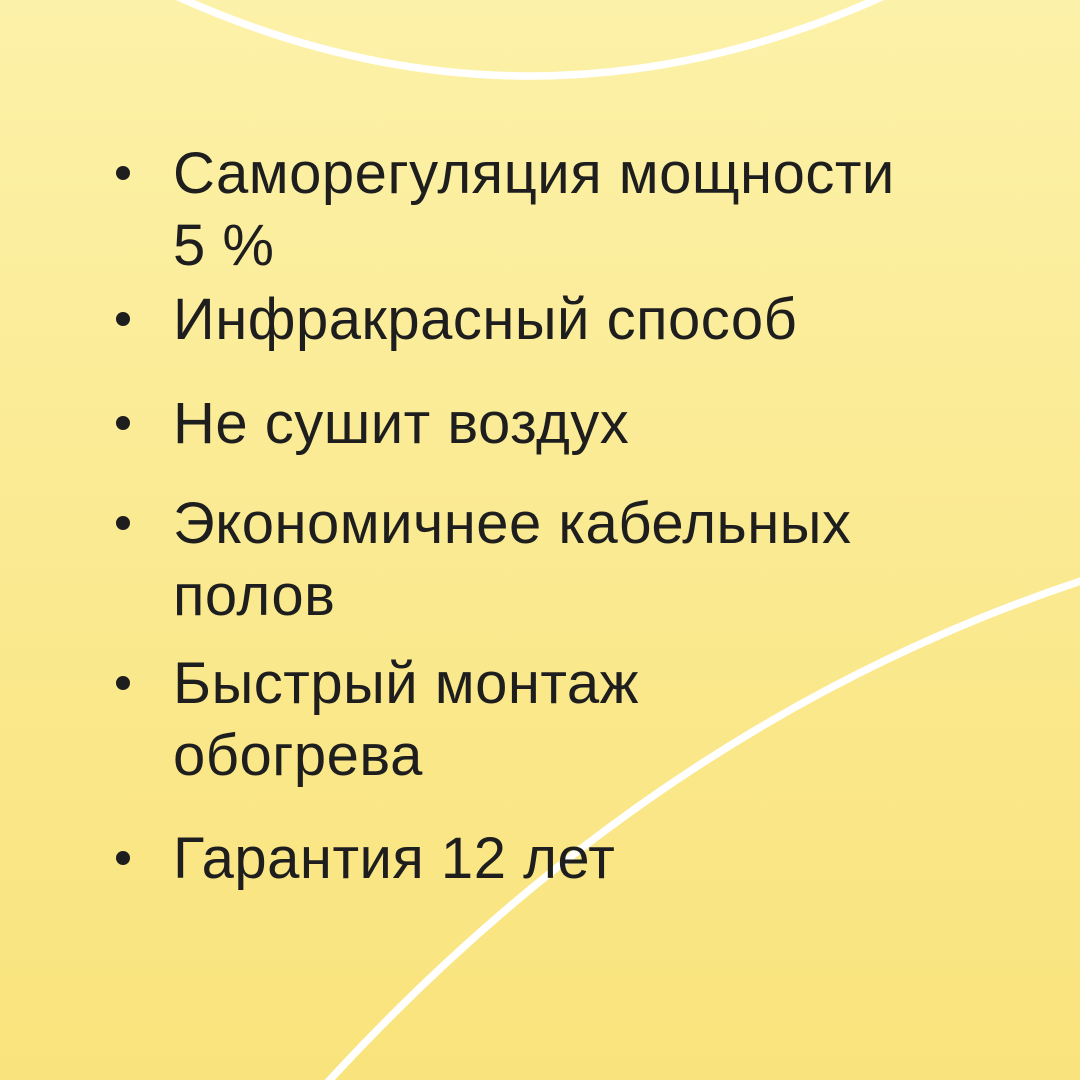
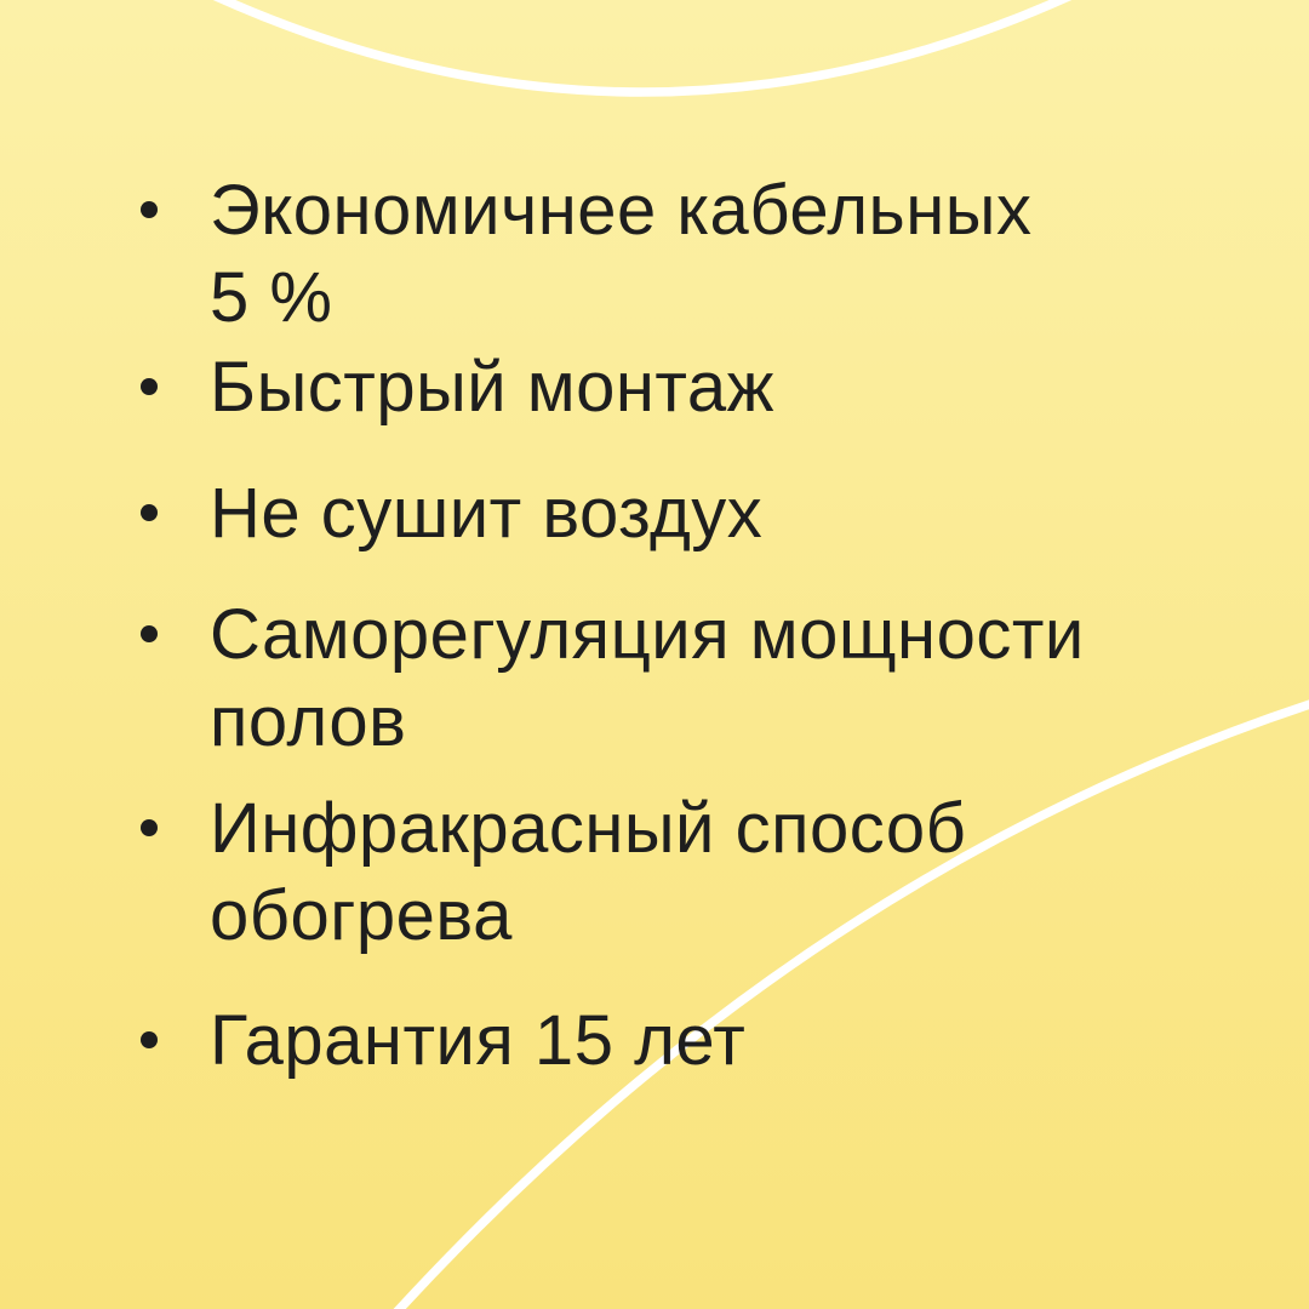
- Саморегуляция мощности
+ Экономичнее кабельных
  5 %
- Инфракрасный способ
+ Быстрый монтаж
  Не сушит воздух
- Экономичнее кабельных
+ Саморегуляция мощности
  полов
- Быстрый монтаж
+ Инфракрасный способ
  обогрева
- Гарантия 12 лет
+ Гарантия 15 лет
